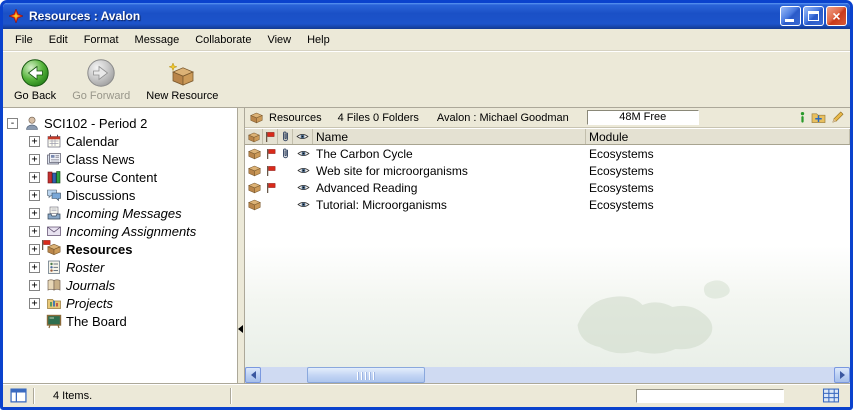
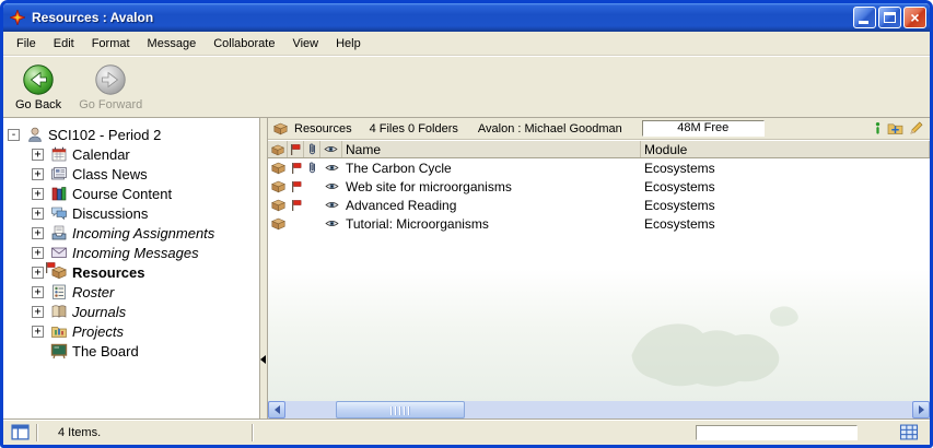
  Resources : Avalon
  ×
  File
  Edit
  Format
  Message
  Collaborate
  View
  Help
  Go Back
  Go Forward
- New Resource
  -
  SCI102 - Period 2
  +
  Calendar
  +
  Class News
  +
  Course Content
  +
  Discussions
  +
- Incoming Messages
+ Incoming Assignments
  +
- Incoming Assignments
+ Incoming Messages
  +
  Resources
  +
  Roster
  +
  Journals
  +
  Projects
  The Board
  Resources
  4 Files 0 Folders
  Avalon : Michael Goodman
  48M Free
  Name
  Module
  The Carbon Cycle
  Ecosystems
  Web site for microorganisms
  Ecosystems
  Advanced Reading
  Ecosystems
  Tutorial: Microorganisms
  Ecosystems
  4 Items.
